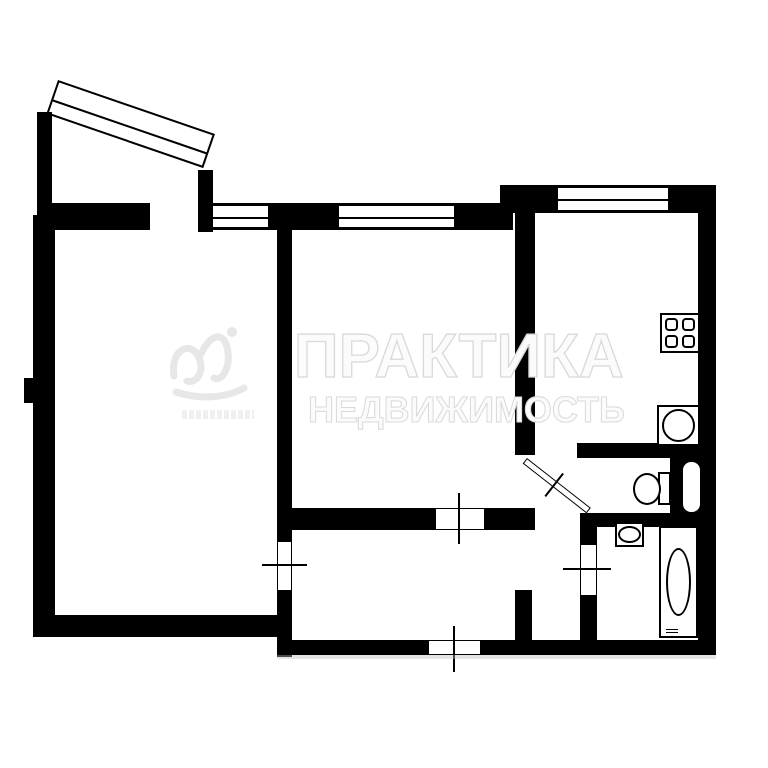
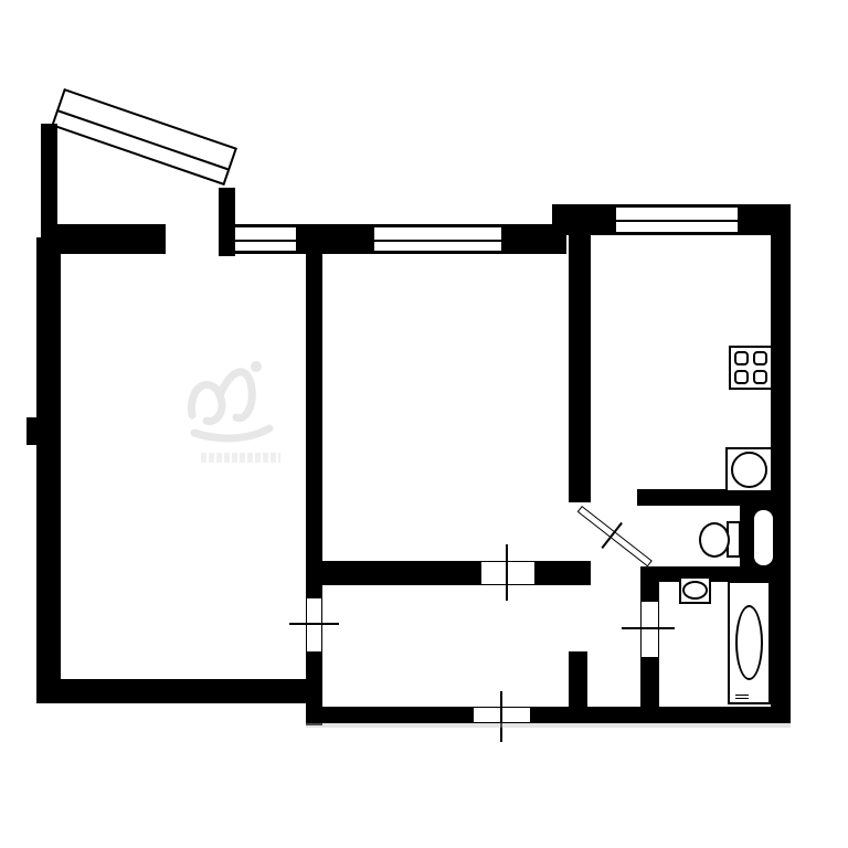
- ПРАКТИКА
- НЕДВИЖИМОСТЬ
